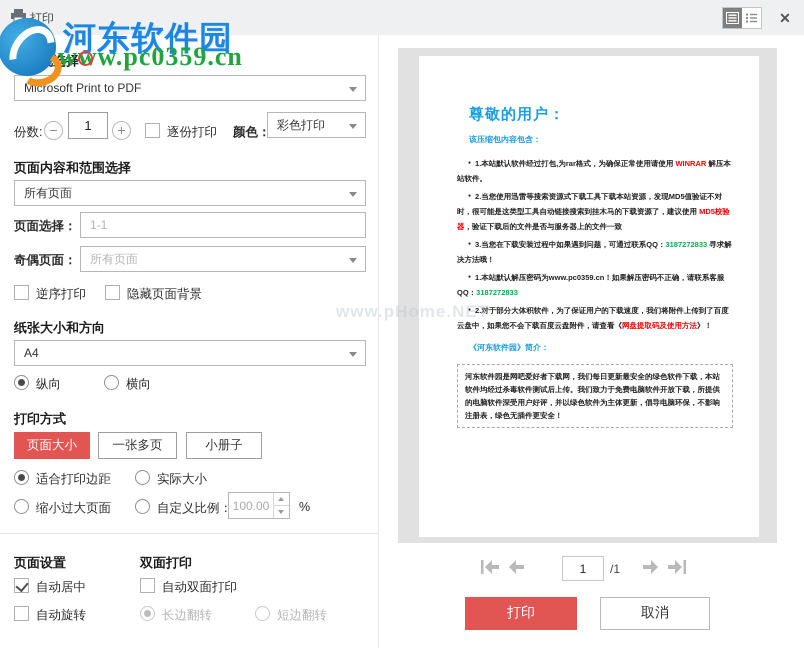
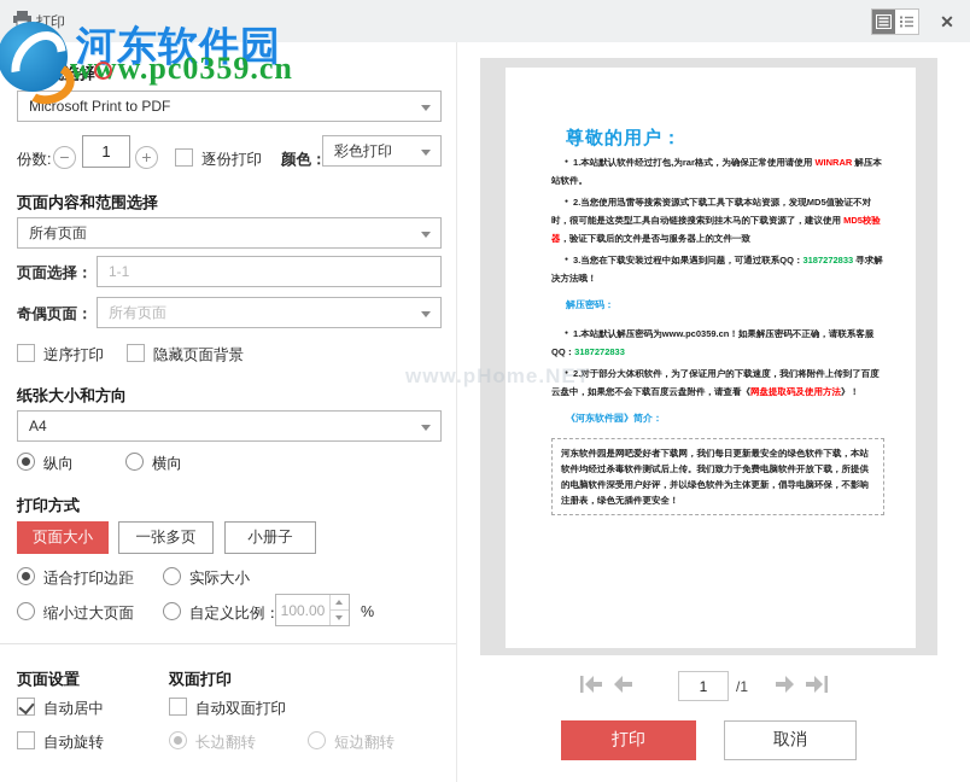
  打印
  ✕
  Microsoft Print to PDF
  份数:
  −
  1
  +
  逐份打印
  颜色：
  彩色打印
  页面内容和范围选择
  所有页面
  页面选择：
  1-1
  奇偶页面：
  所有页面
  逆序打印
  隐藏页面背景
  纸张大小和方向
  A4
  纵向
  横向
  打印方式
  页面大小
  一张多页
  小册子
  适合打印边距
  实际大小
  缩小过大页面
  自定义比例：
  100.00
  %
  页面设置
  双面打印
  自动居中
  自动双面打印
  自动旋转
  长边翻转
  短边翻转
  尊敬的用户：
- 该压缩包内容包含：
  1.本站默认软件经过打包,为rar格式，为确保正常使用请使用 WINRAR 解压本站软件。
  2.当您使用迅雷等搜索资源式下载工具下载本站资源，发现MD5值验证不对时，很可能是这类型工具自动链接搜索到挂木马的下载资源了，建议使用 MD5校验器，验证下载后的文件是否与服务器上的文件一致
  3.当您在下载安装过程中如果遇到问题，可通过联系QQ：3187272833 寻求解决方法哦！
+ 解压密码：
  1.本站默认解压密码为www.pc0359.cn！如果解压密码不正确，请联系客服 QQ：3187272833
  2.对于部分大体积软件，为了保证用户的下载速度，我们将附件上传到了百度云盘中，如果您不会下载百度云盘附件，请查看《网盘提取码及使用方法》！
  《河东软件园》简介：
  河东软件园是网吧爱好者下载网，我们每日更新最安全的绿色软件下载，本站软件均经过杀毒软件测试后上传。我们致力于免费电脑软件开放下载，所提供的电脑软件深受用户好评，并以绿色软件为主体更新，倡导电脑环保，不影响注册表，绿色无插件更安全！
  1
  /1
  打印
  取消
  河东软件园
  www.pc0359.cn
  www.pHome.NET
